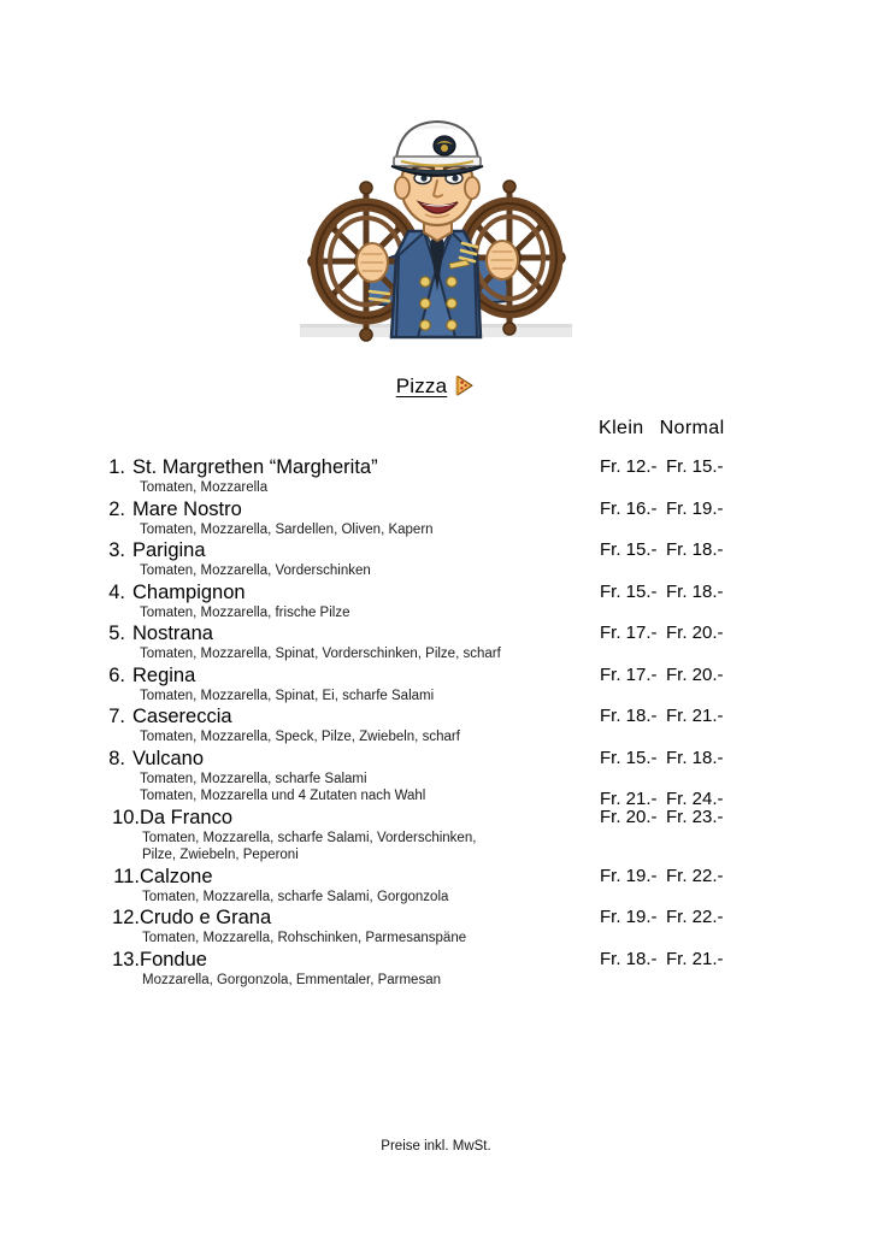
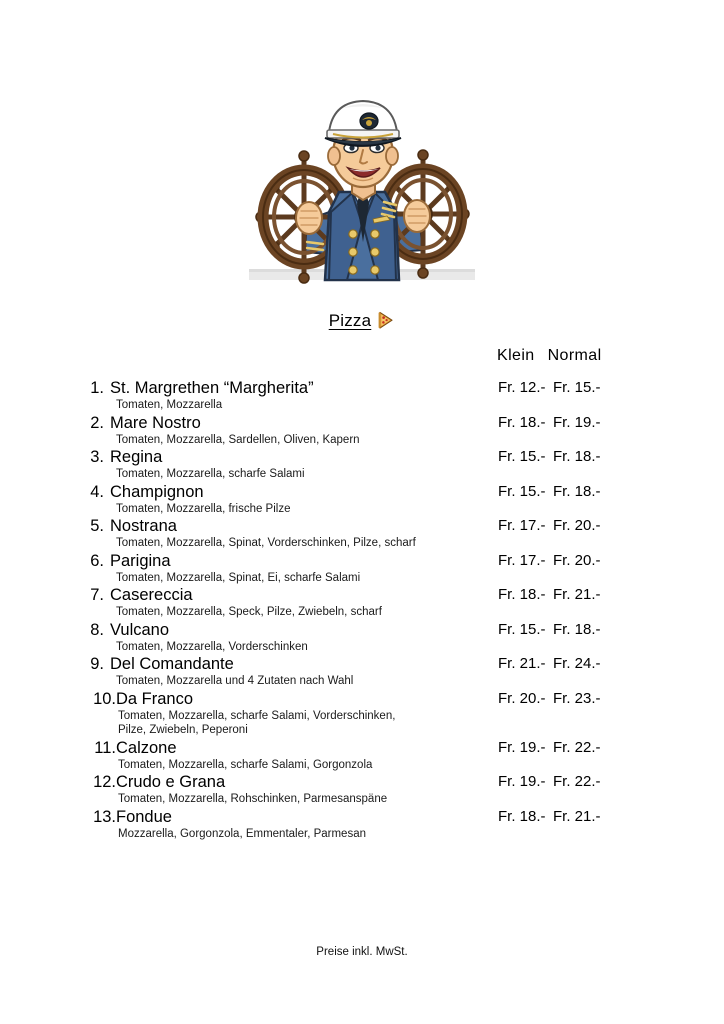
  Pizza
  Klein Normal
  1.
  St. Margrethen “Margherita”
  Tomaten, Mozzarella
  Fr. 12.- Fr. 15.-
  2.
  Mare Nostro
  Tomaten, Mozzarella, Sardellen, Oliven, Kapern
- Fr. 16.- Fr. 19.-
+ Fr. 18.- Fr. 19.-
  3.
- Parigina
+ Regina
- Tomaten, Mozzarella, Vorderschinken
+ Tomaten, Mozzarella, scharfe Salami
  Fr. 15.- Fr. 18.-
  4.
  Champignon
  Tomaten, Mozzarella, frische Pilze
  Fr. 15.- Fr. 18.-
  5.
  Nostrana
  Tomaten, Mozzarella, Spinat, Vorderschinken, Pilze, scharf
  Fr. 17.- Fr. 20.-
  6.
- Regina
+ Parigina
  Tomaten, Mozzarella, Spinat, Ei, scharfe Salami
  Fr. 17.- Fr. 20.-
  7.
  Casereccia
  Tomaten, Mozzarella, Speck, Pilze, Zwiebeln, scharf
  Fr. 18.- Fr. 21.-
  8.
  Vulcano
- Tomaten, Mozzarella, scharfe Salami
+ Tomaten, Mozzarella, Vorderschinken
  Fr. 15.- Fr. 18.-
+ 9.
+ Del Comandante
  Tomaten, Mozzarella und 4 Zutaten nach Wahl
  Fr. 21.- Fr. 24.-
  10.
  Da Franco
  Tomaten, Mozzarella, scharfe Salami, Vorderschinken,
  Pilze, Zwiebeln, Peperoni
  Fr. 20.- Fr. 23.-
  11.
  Calzone
  Tomaten, Mozzarella, scharfe Salami, Gorgonzola
  Fr. 19.- Fr. 22.-
  12.
  Crudo e Grana
  Tomaten, Mozzarella, Rohschinken, Parmesanspäne
  Fr. 19.- Fr. 22.-
  13.
  Fondue
  Mozzarella, Gorgonzola, Emmentaler, Parmesan
  Fr. 18.- Fr. 21.-
  Preise inkl. MwSt.
